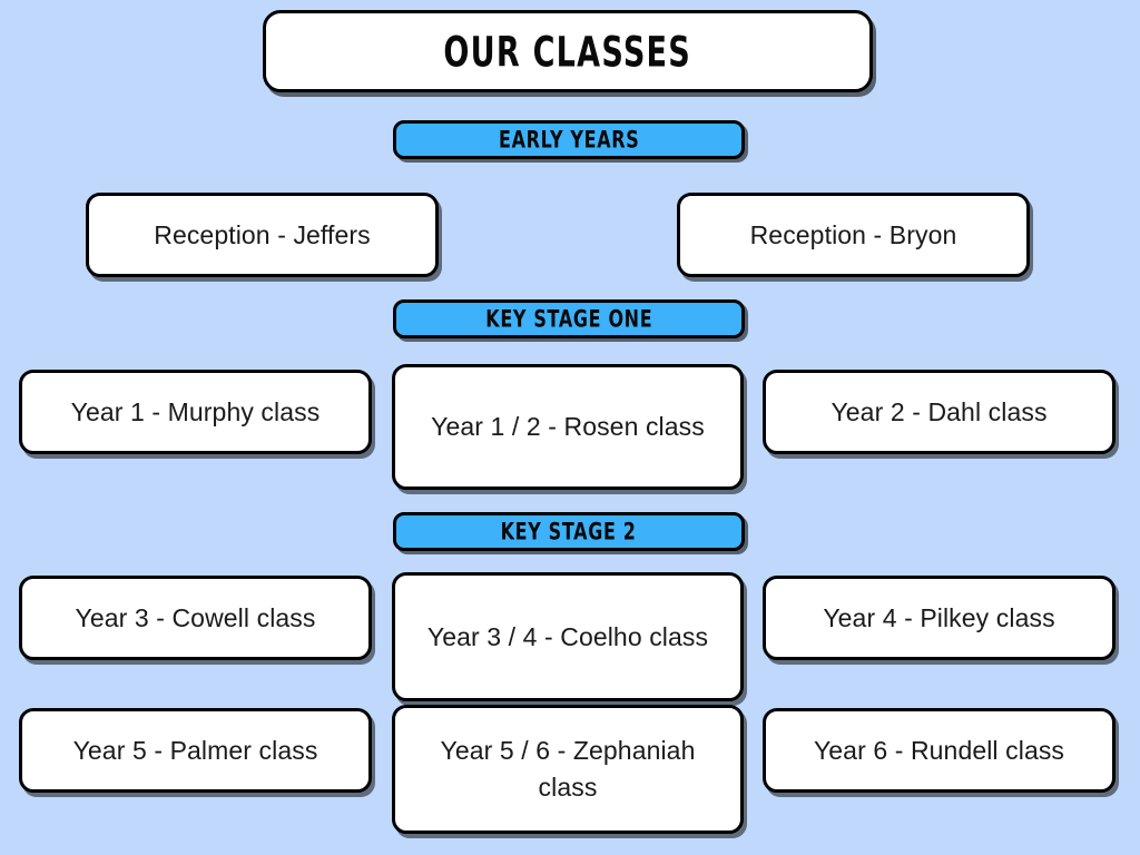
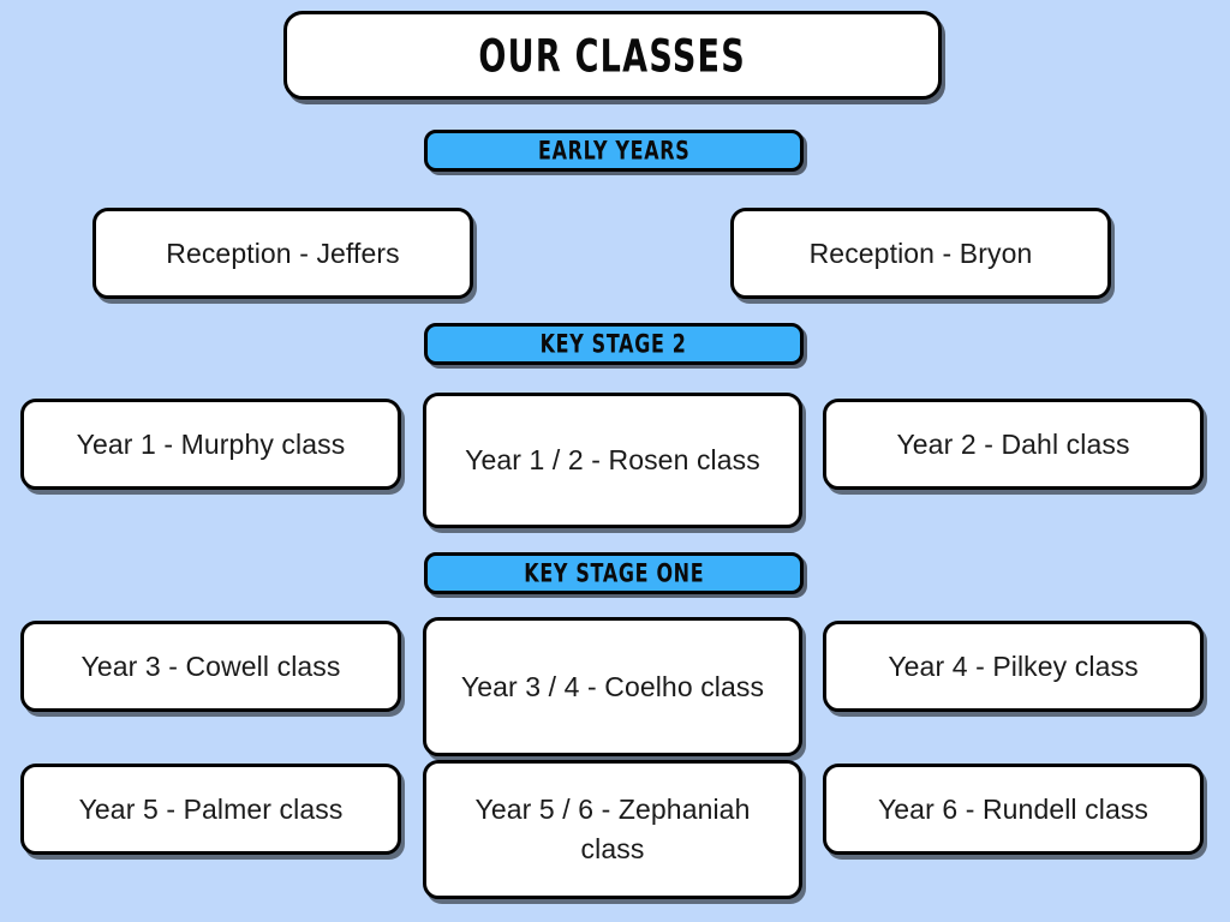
  OUR CLASSES
  EARLY YEARS
  Reception - Jeffers
  Reception - Bryon
- KEY STAGE ONE
+ KEY STAGE 2
  Year 1 - Murphy class
  Year 1 / 2 - Rosen class
  Year 2 - Dahl class
- KEY STAGE 2
+ KEY STAGE ONE
  Year 3 - Cowell class
  Year 3 / 4 - Coelho class
  Year 4 - Pilkey class
  Year 5 - Palmer class
  Year 5 / 6 - Zephaniah class
  Year 6 - Rundell class
